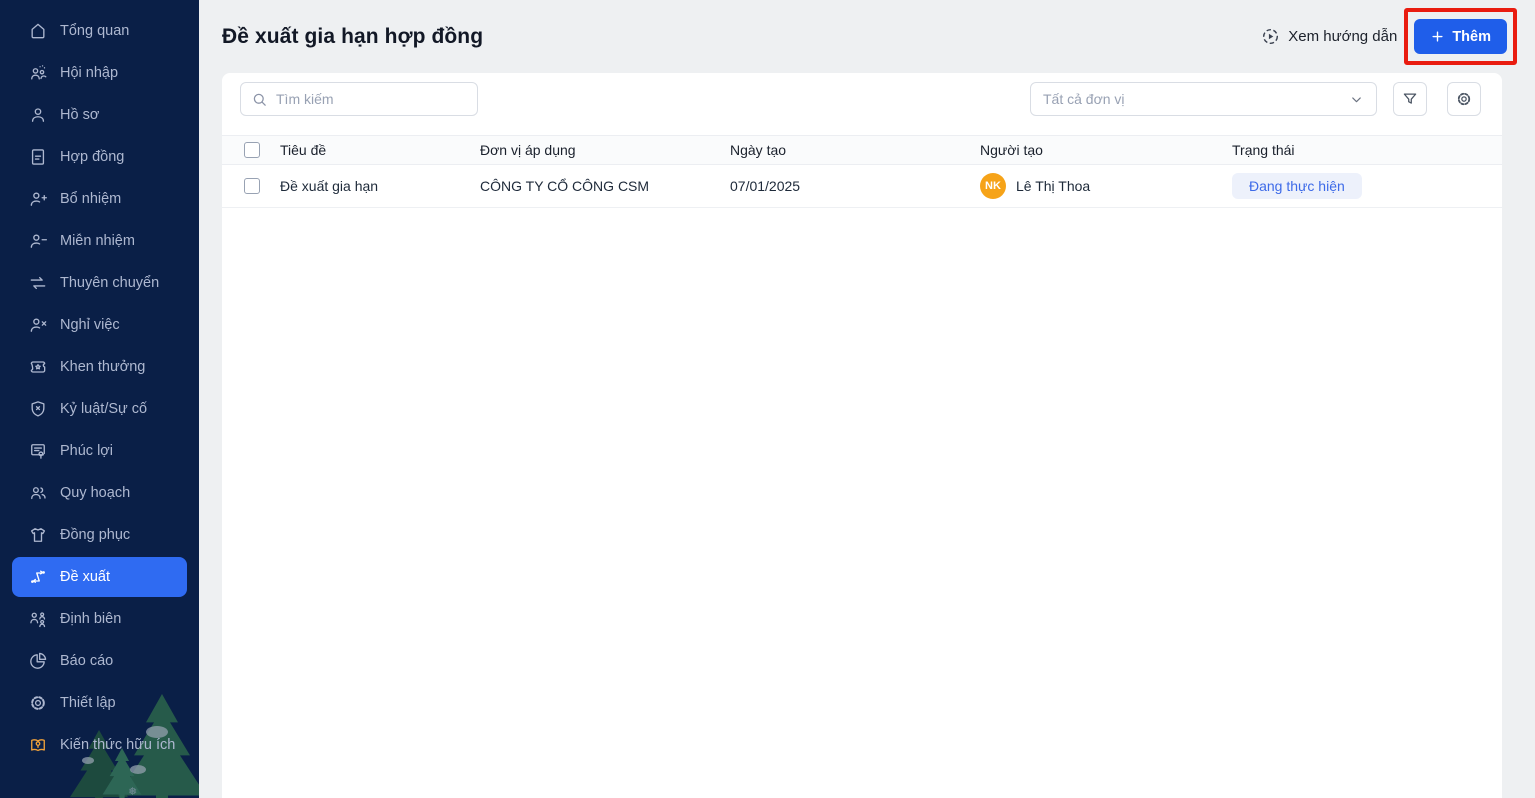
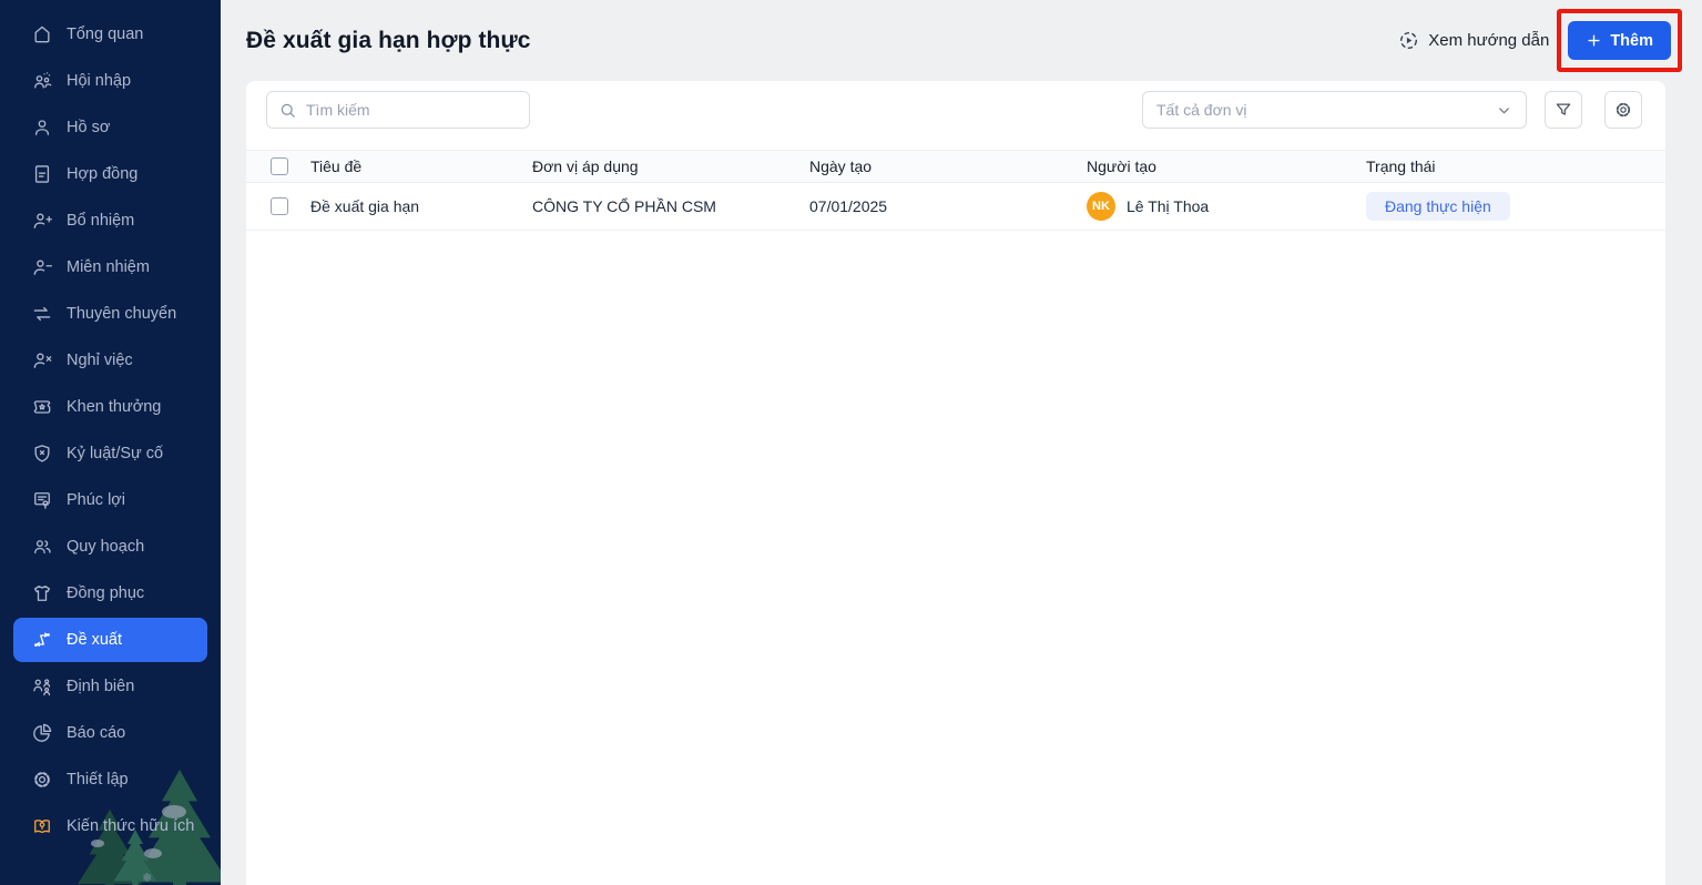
  Tổng quan
  Hội nhập
  Hồ sơ
  Hợp đồng
  Bổ nhiệm
  Miễn nhiệm
  Thuyên chuyển
  Nghỉ việc
  Khen thưởng
  Kỷ luật/Sự cố
  Phúc lợi
  Quy hoạch
  Đồng phục
  Đề xuất
  Định biên
  Báo cáo
  Thiết lập
  Kiến thức hữu ích
  ❅
- Đề xuất gia hạn hợp đồng
+ Đề xuất gia hạn hợp thực
  Xem hướng dẫn
  Thêm
  Tìm kiếm
  Tất cả đơn vị
  Tiêu đề
  Đơn vị áp dụng
  Ngày tạo
  Người tạo
  Trạng thái
  Đề xuất gia hạn
- CÔNG TY CỔ CÔNG CSM
+ CÔNG TY CỔ PHẦN CSM
  07/01/2025
  NK
  Lê Thị Thoa
  Đang thực hiện
